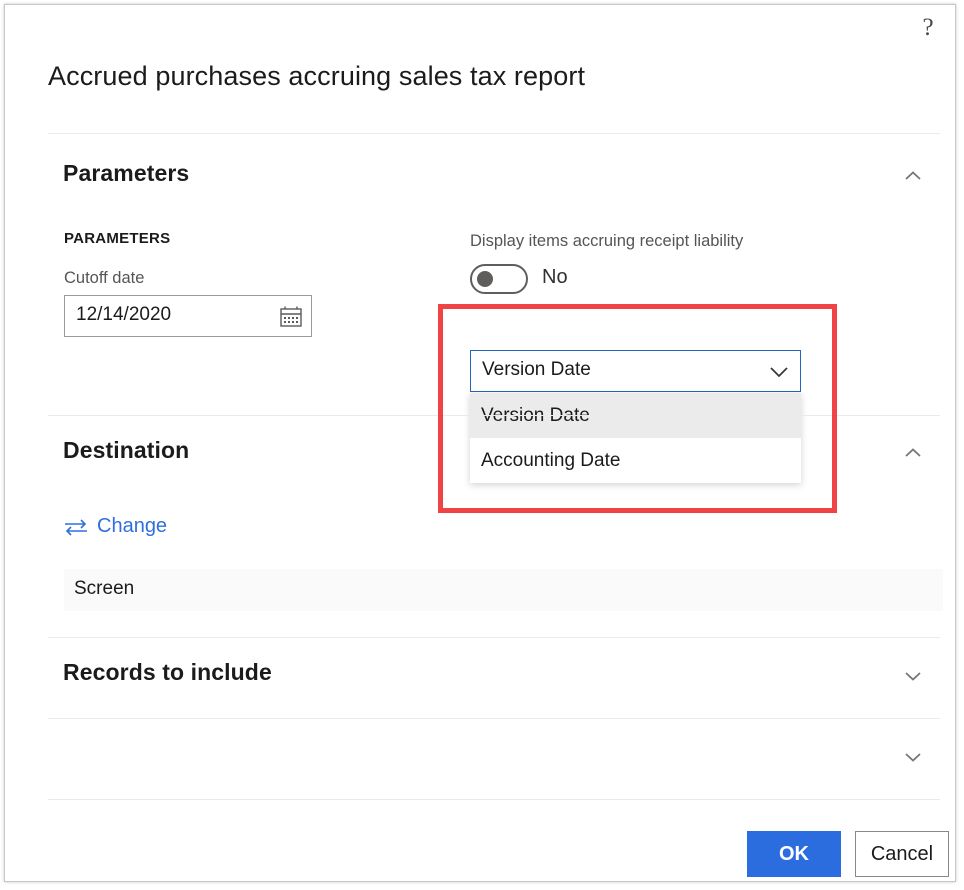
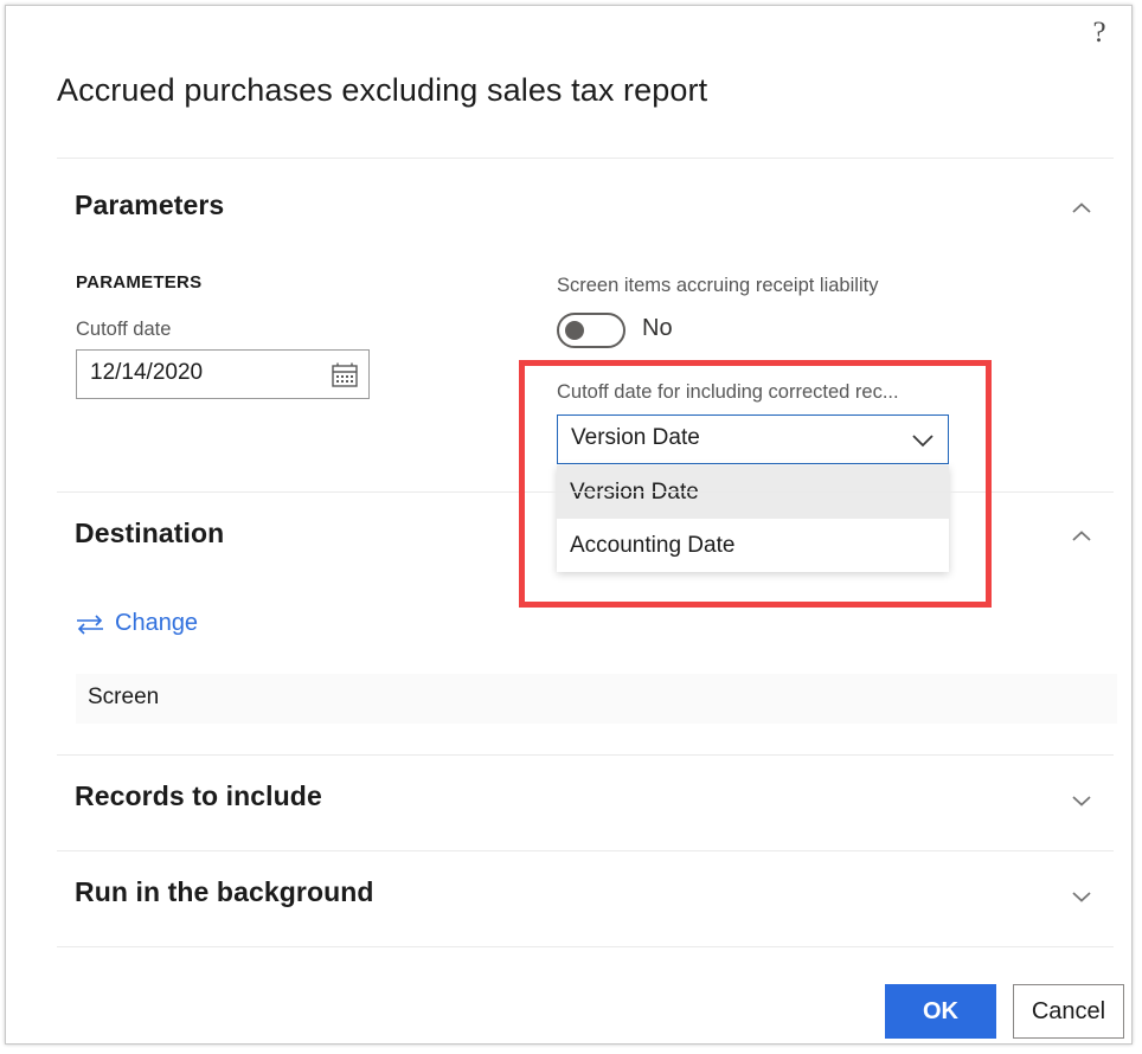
  ?
- Accrued purchases accruing sales tax report
+ Accrued purchases excluding sales tax report
  Parameters
  PARAMETERS
  Cutoff date
  12/14/2020
- Display items accruing receipt liability
+ Screen items accruing receipt liability
  No
+ Cutoff date for including corrected rec...
  Version Date
  Accounting Date
  Destination
  Change
  Screen
  Records to include
+ Run in the background
  OK
  Cancel
